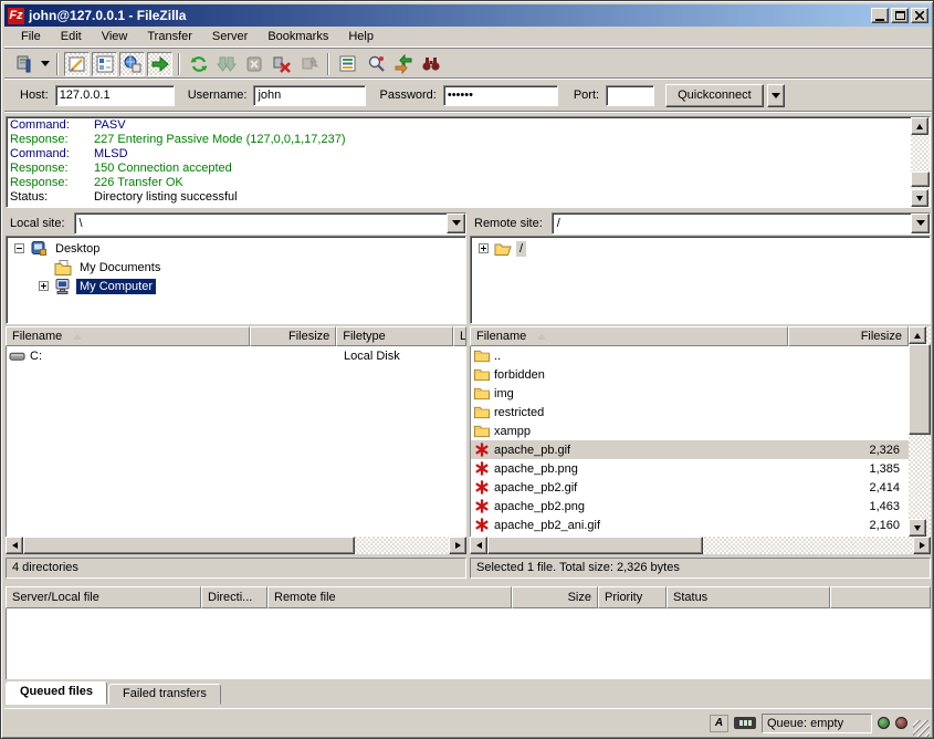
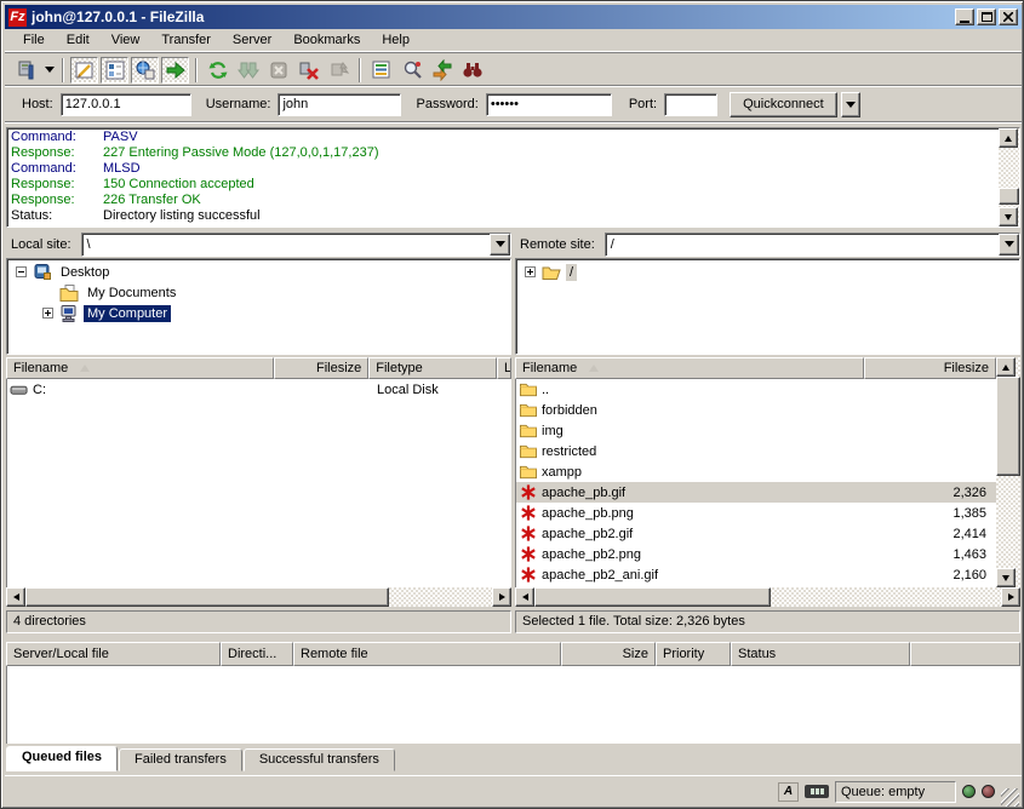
  Fz
  john@127.0.0.1 - FileZilla
  File
  Edit
  View
  Transfer
  Server
  Bookmarks
  Help
  Host:
  127.0.0.1
  Username:
  john
  Password:
  ••••••
  Port:
  Quickconnect
  Command:
  PASV
  Response:
  227 Entering Passive Mode (127,0,0,1,17,237)
  Command:
  MLSD
  Response:
  150 Connection accepted
  Response:
  226 Transfer OK
  Status:
  Directory listing successful
  Local site:
  \
  Remote site:
  /
  Desktop
  My Documents
  My Computer
  /
  Filename
  Filesize
  Filetype
  L
  C:
  Local Disk
  Filename
  Filesize
  ..
  forbidden
  img
  restricted
  xampp
  apache_pb.gif
  2,326
  apache_pb.png
  1,385
  apache_pb2.gif
  2,414
  apache_pb2.png
  1,463
  apache_pb2_ani.gif
  2,160
  4 directories
  Selected 1 file. Total size: 2,326 bytes
  Server/Local file
  Directi...
  Remote file
  Size
  Priority
  Status
  Queued files
  Failed transfers
+ Successful transfers
  A
  Queue: empty
